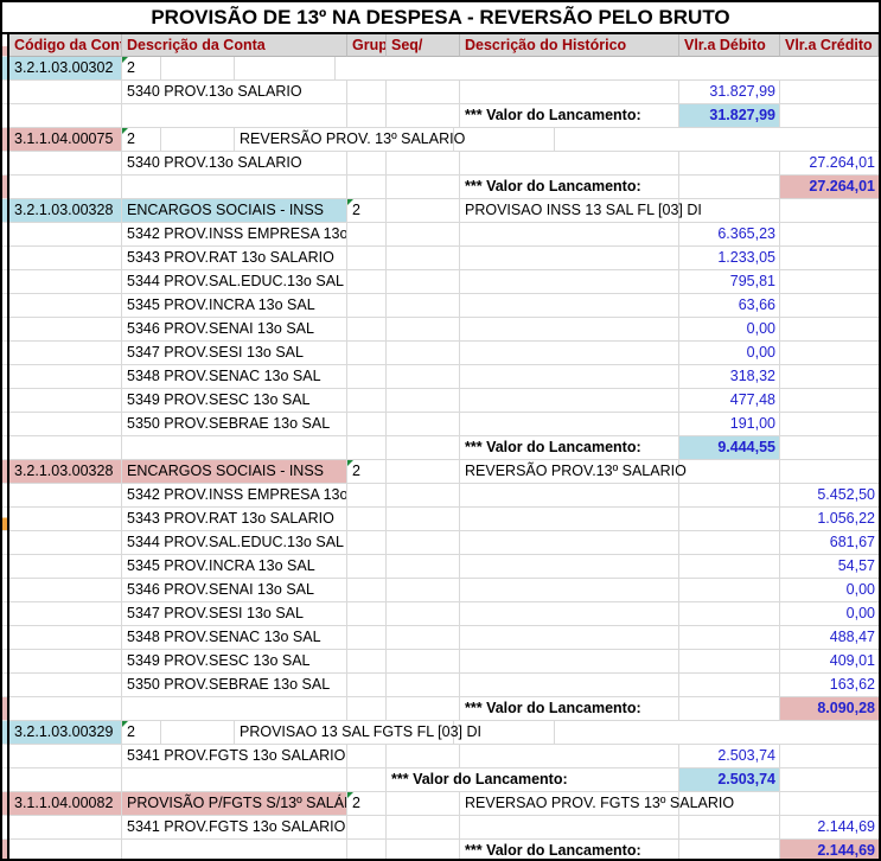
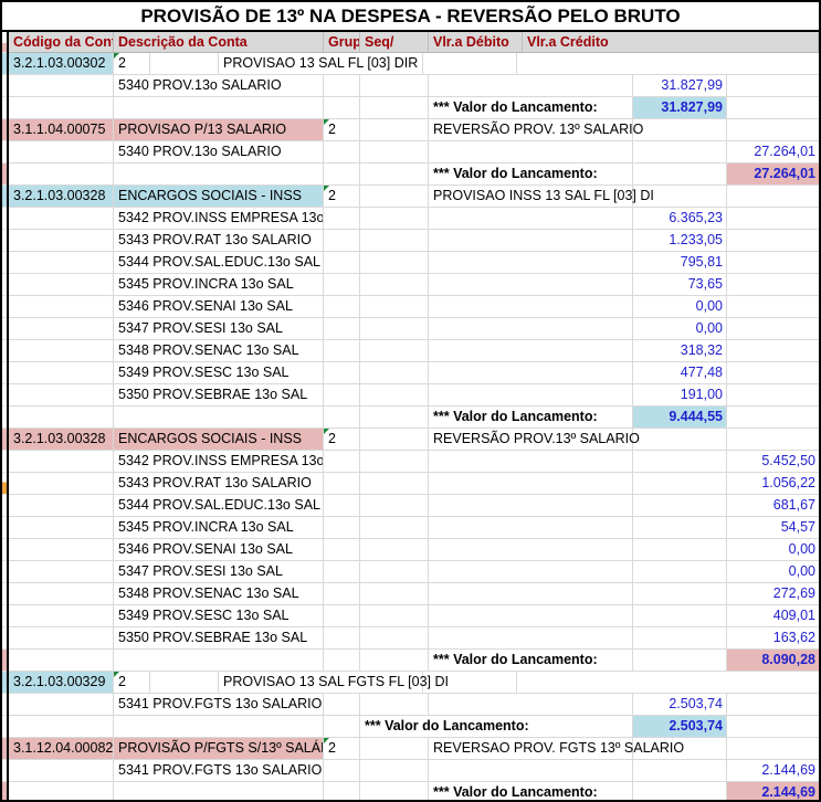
  PROVISÃO DE 13º NA DESPESA - REVERSÃO PELO BRUTO
  Código da Con
  Descrição da Conta
  Grup
  Seq/
- Descrição do Histórico
  Vlr.a Débito
  Vlr.a Crédito
  3.2.1.03.00302
  2
+ PROVISAO 13 SAL FL [03] DIR
  5340 PROV.13o SALARIO
  31.827,99
  *** Valor do Lancamento:
  31.827,99
  3.1.1.04.00075
+ PROVISAO P/13 SALARIO
  2
  REVERSÃO PROV. 13º SALARI
  5340 PROV.13o SALARIO
  27.264,01
  *** Valor do Lancamento:
  27.264,01
  3.2.1.03.00328
  ENCARGOS SOCIAIS - INSS
  2
  PROVISAO INSS 13 SAL FL [03]
  5342 PROV.INSS EMPRESA 13o
  6.365,23
  5343 PROV.RAT 13o SALARIO
  1.233,05
  5344 PROV.SAL.EDUC.13o SAL
  795,81
  5345 PROV.INCRA 13o SAL
- 63,66
+ 73,65
  5346 PROV.SENAI 13o SAL
  0,00
  5347 PROV.SESI 13o SAL
  0,00
  5348 PROV.SENAC 13o SAL
  318,32
  5349 PROV.SESC 13o SAL
  477,48
  5350 PROV.SEBRAE 13o SAL
  191,00
  *** Valor do Lancamento:
  9.444,55
  3.2.1.03.00328
  ENCARGOS SOCIAIS - INSS
  2
  REVERSÃO PROV.13º SALARIO
  5342 PROV.INSS EMPRESA 13o
  5.452,50
  5343 PROV.RAT 13o SALARIO
  1.056,22
  5344 PROV.SAL.EDUC.13o SAL
  681,67
  5345 PROV.INCRA 13o SAL
  54,57
  5346 PROV.SENAI 13o SAL
  0,00
  5347 PROV.SESI 13o SAL
  0,00
  5348 PROV.SENAC 13o SAL
- 488,47
+ 272,69
  5349 PROV.SESC 13o SAL
  409,01
  5350 PROV.SEBRAE 13o SAL
  163,62
  *** Valor do Lancamento:
  8.090,28
  3.2.1.03.00329
  2
  PROVISAO 13 SAL FGTS FL [03
  5341 PROV.FGTS 13o SALARIO
  2.503,74
  *** Valor do Lancamento:
  2.503,74
- 3.1.1.04.00082
+ 3.1.12.04.00082
  PROVISÃO P/FGTS S/13º SALÁ
  2
  REVERSAO PROV. FGTS 13º S
  5341 PROV.FGTS 13o SALARIO
  2.144,69
  *** Valor do Lancamento:
  2.144,69
